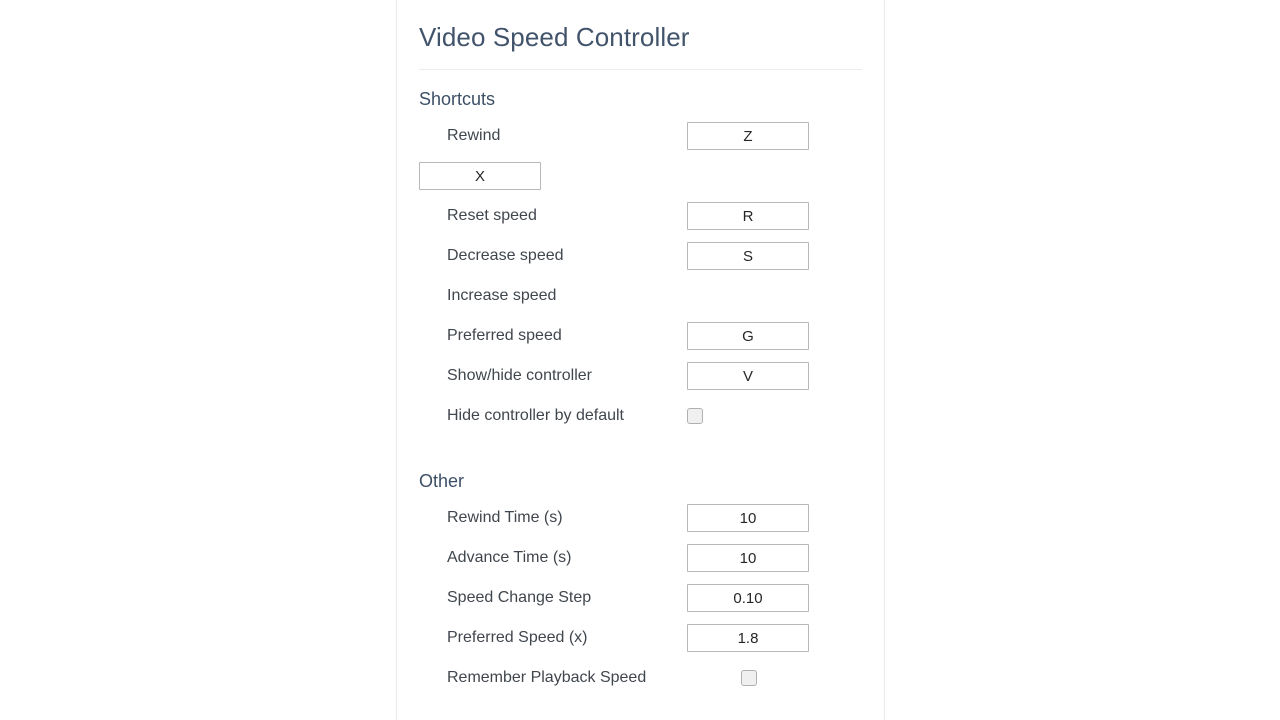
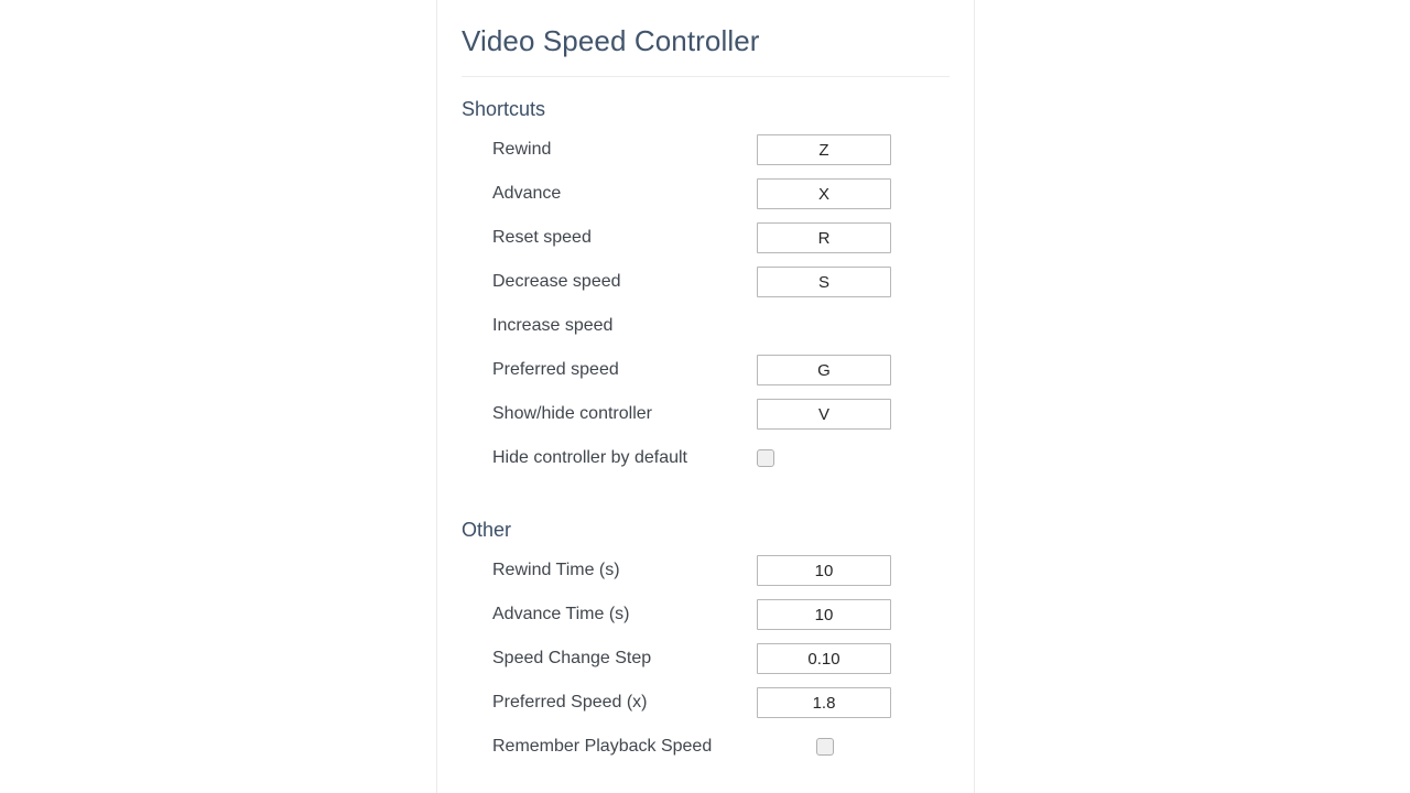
  Video Speed Controller
  Shortcuts
  Rewind
  Z
+ Advance
  X
  Reset speed
  R
  Decrease speed
  S
  Increase speed
  Preferred speed
  G
  Show/hide controller
  V
  Hide controller by default
  Other
  Rewind Time (s)
  10
  Advance Time (s)
  10
  Speed Change Step
  0.10
  Preferred Speed (x)
  1.8
  Remember Playback Speed
